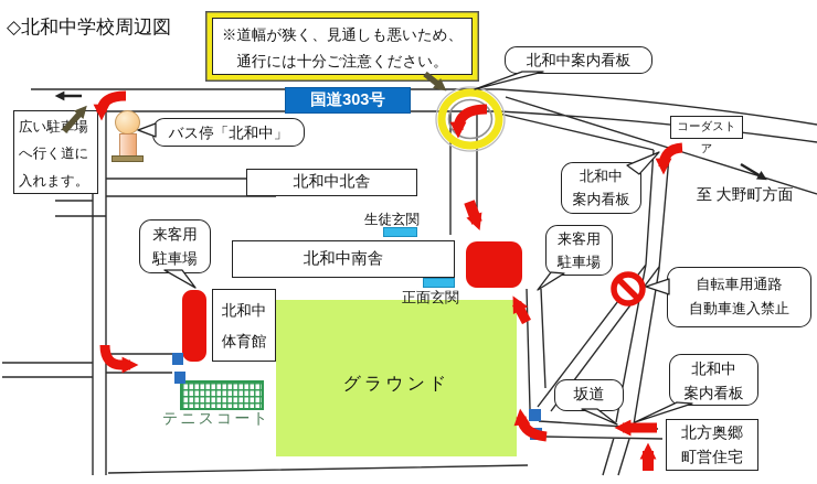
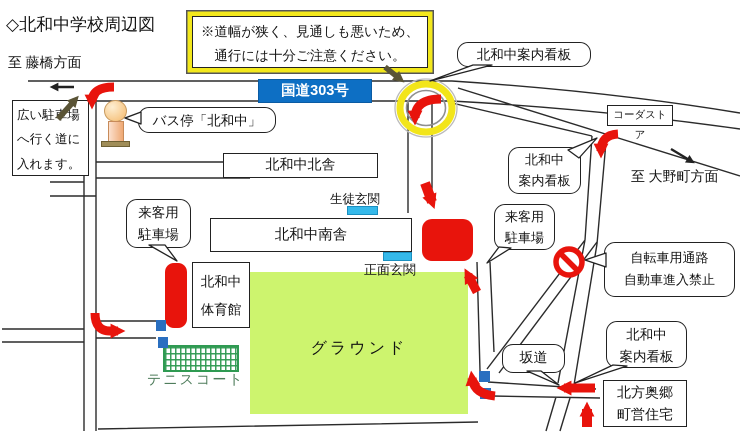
  グラウンド
  テニスコート
  生徒玄関
  正面玄関
  ◇北和中学校周辺図
+ 至 藤橋方面
  至 大野町方面
  ※道幅が狭く、見通しも悪いため、
  通行には十分ご注意ください。
  国道303号
  北和中北舎
  北和中南舎
  北和中
  体育館
  コーダストア
  北方奥郷
  町営住宅
  広い駐場
  へ行く道に
  入れます。
  バス停「北和中」
  北和中案内看板
  北和中
  案内看板
  来客用
  駐車場
  来客用
  駐車場
  自転車用通路
  自動車進入禁止
  北和中
  案内看板
  坂道
